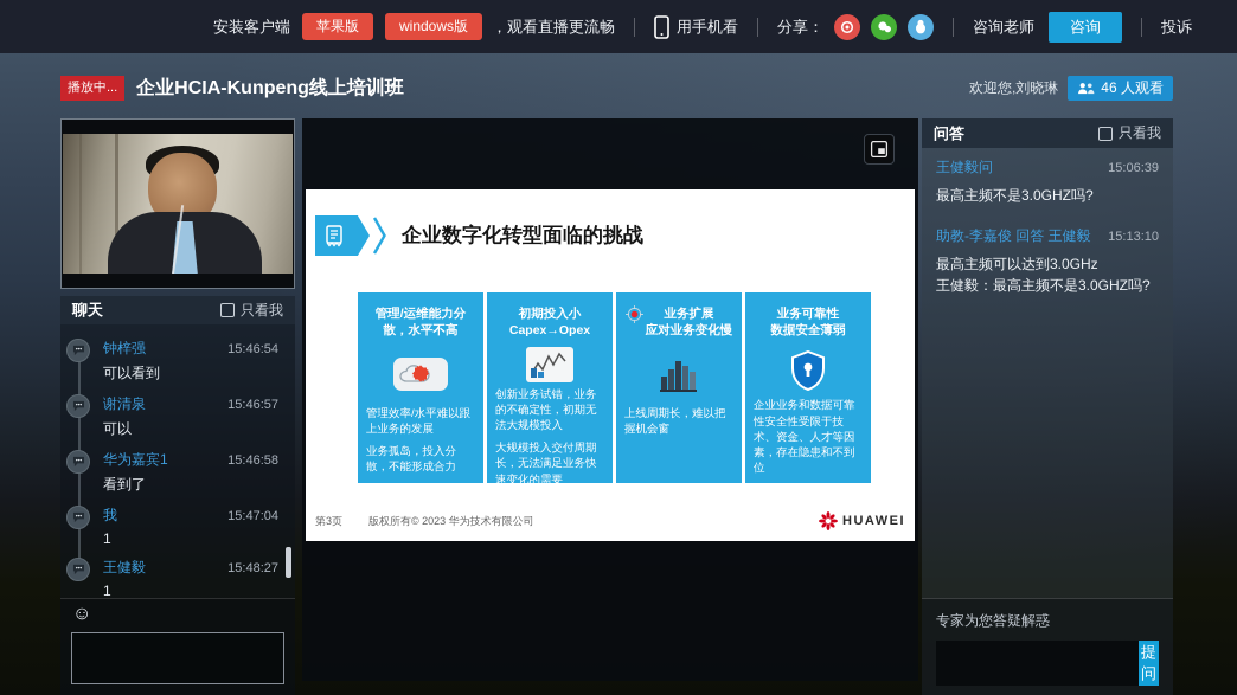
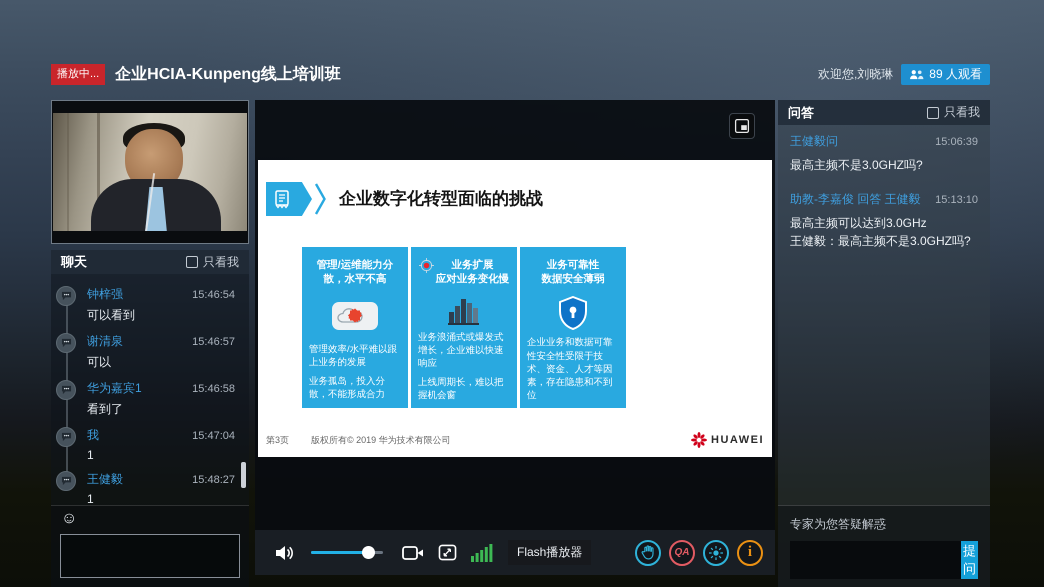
- 安装客户端
- 苹果版
- windows版
- ，观看直播更流畅
- 用手机看
- 分享：
- 咨询老师
- 咨询
- 投诉
  播放中...
  企业HCIA-Kunpeng线上培训班
  欢迎您,刘晓琳
- 46
+ 89
  人观看
  聊天
  只看我
  钟梓强
  15:46:54
  可以看到
  谢清泉
  15:46:57
  可以
  华为嘉宾1
  15:46:58
  看到了
  我
  15:47:04
  1
  王健毅
  15:48:27
  1
  ☺
  企业数字化转型面临的挑战
  管理/运维能力分散，水平不高
  管理效率/水平难以跟上业务的发展
  业务孤岛，投入分散，不能形成合力
- 初期投入小
- Capex→Opex
- 创新业务试错，业务的不确定性，初期无法大规模投入
- 大规模投入交付周期长，无法满足业务快速变化的需要
  业务扩展
  应对业务变化慢
+ 业务浪涌式或爆发式增长，企业难以快速响应
  上线周期长，难以把握机会窗
  业务可靠性
  数据安全薄弱
  企业业务和数据可靠性安全性受限于技术、资金、人才等因素，存在隐患和不到位
  第3页
- 版权所有© 2023 华为技术有限公司
+ 版权所有© 2019 华为技术有限公司
  HUAWEI
+ Flash播放器
+ QA
+ i
  问答
  只看我
  王健毅问
  15:06:39
  最高主频不是3.0GHZ吗?
  助教-李嘉俊 回答 王健毅
  15:13:10
  最高主频可以达到3.0GHz
  王健毅：最高主频不是3.0GHZ吗?
  专家为您答疑解惑
  提问
